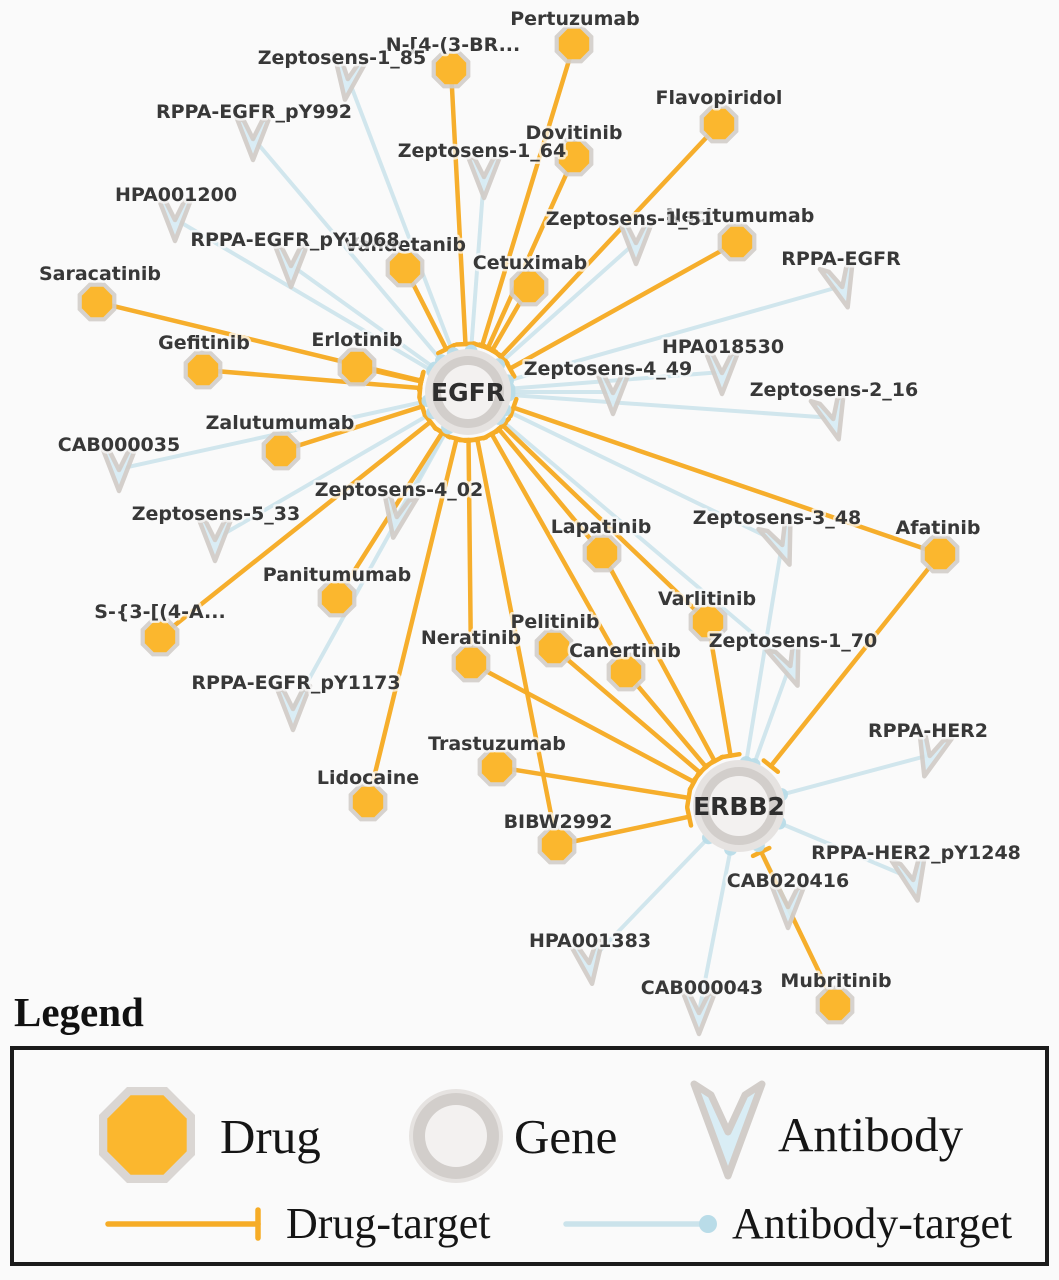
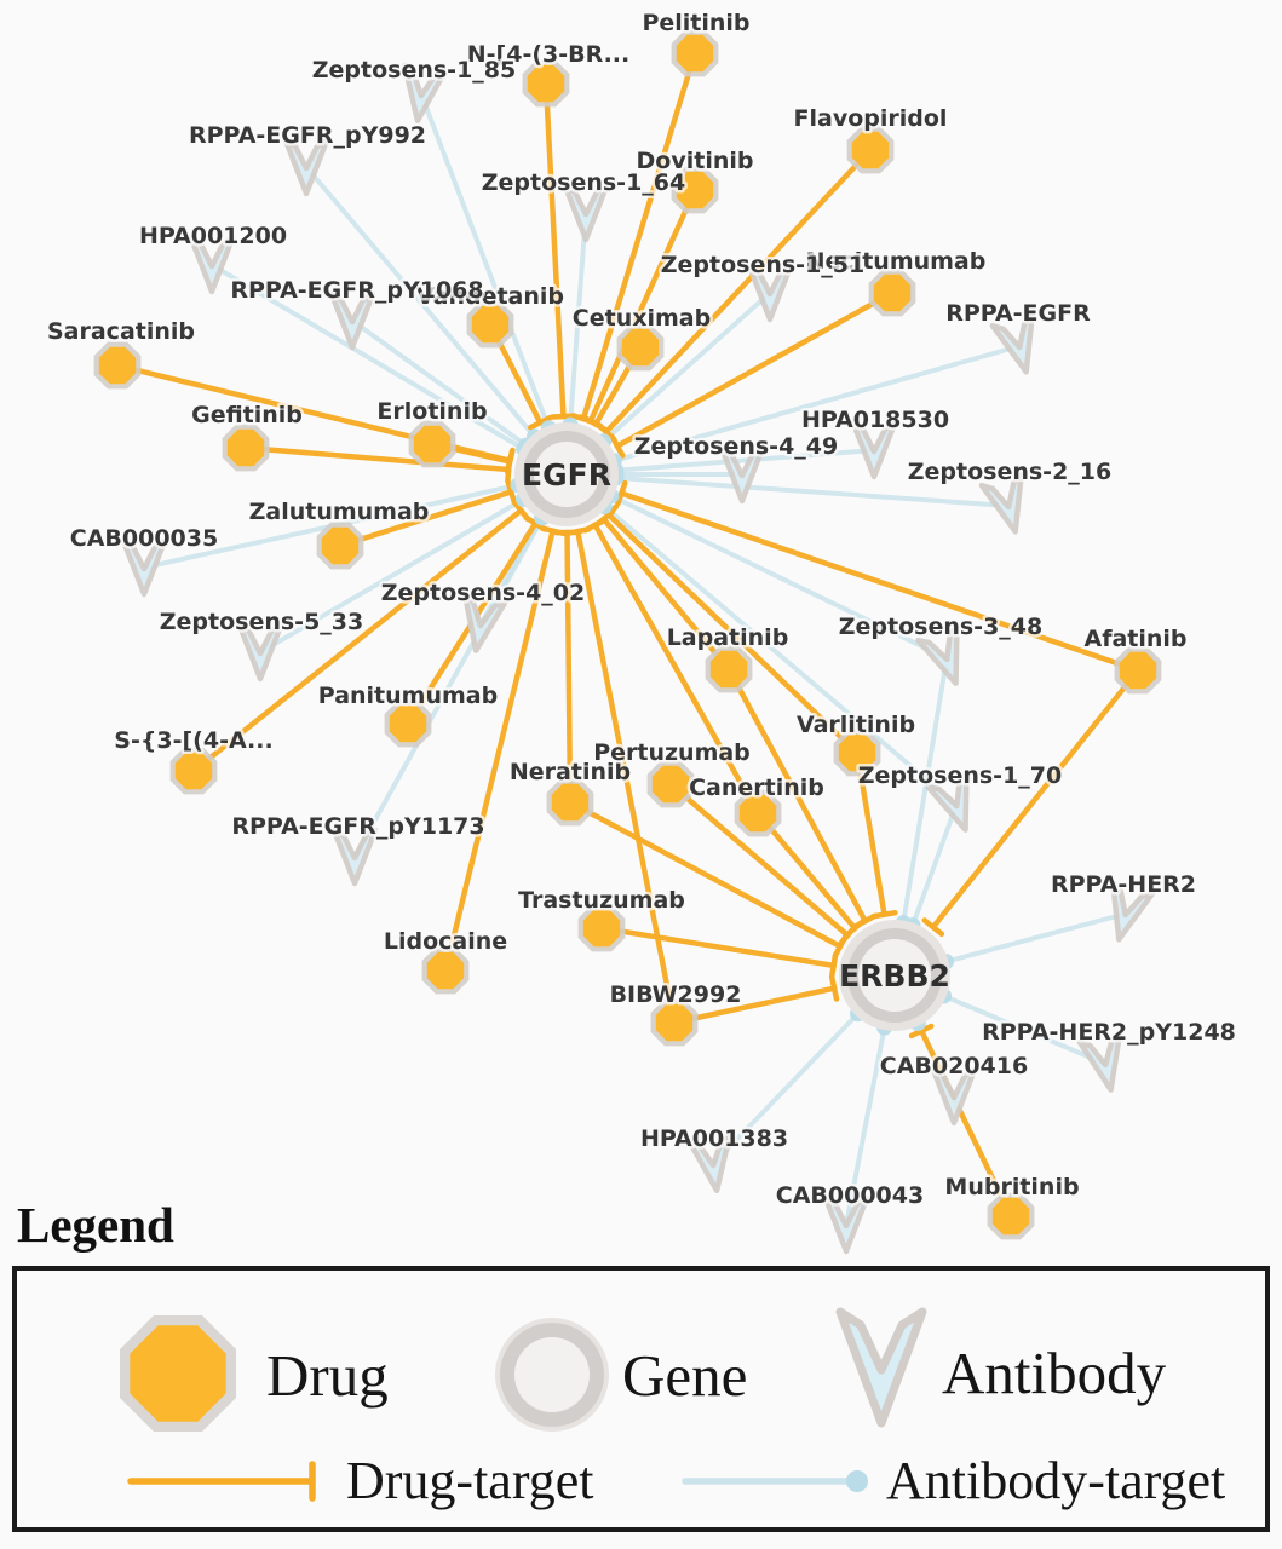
  EGFR
  ERBB2
- Pertuzumab
+ Pelitinib
  N-[4-(3-BR...
  Flavopiridol
  Dovitinib
  Necitumumab
  Vandetanib
  Cetuximab
  Saracatinib
  Gefitinib
  Erlotinib
  Zalutumumab
  Lapatinib
  Afatinib
  Panitumumab
  S-{3-[(4-A...
  Varlitinib
  Neratinib
- Pelitinib
+ Pertuzumab
  Canertinib
  Trastuzumab
  Lidocaine
  BIBW2992
  Mubritinib
  Zeptosens-1_85
  RPPA-EGFR_pY992
  HPA001200
  RPPA-EGFR_pY1068
  Zeptosens-1_64
  Zeptosens-1_51
  RPPA-EGFR
  HPA018530
  Zeptosens-4_49
  Zeptosens-2_16
  CAB000035
  Zeptosens-4_02
  Zeptosens-5_33
  Zeptosens-3_48
  Zeptosens-1_70
  RPPA-EGFR_pY1173
  RPPA-HER2
  RPPA-HER2_pY1248
  CAB020416
  HPA001383
  CAB000043
  Legend
  Drug
  Gene
  Antibody
  Drug-target
  Antibody-target
